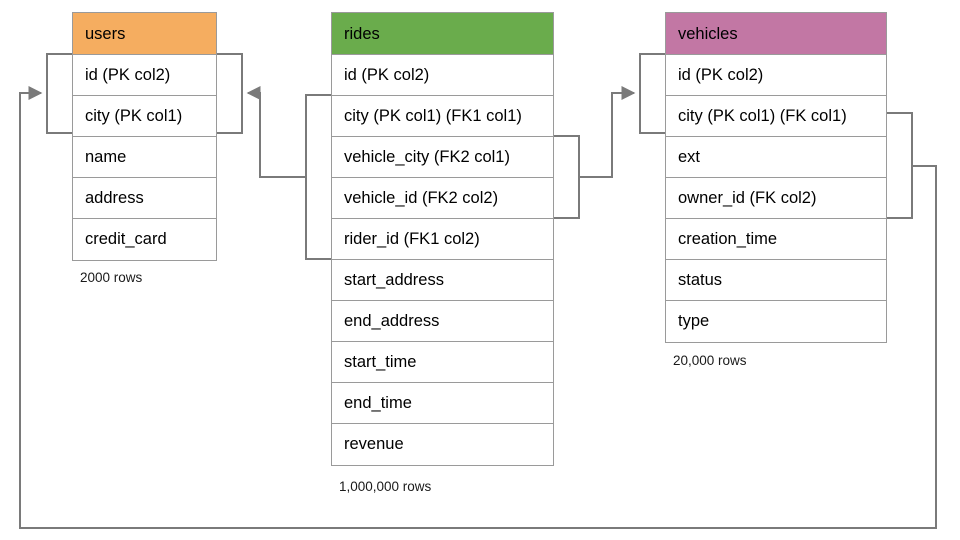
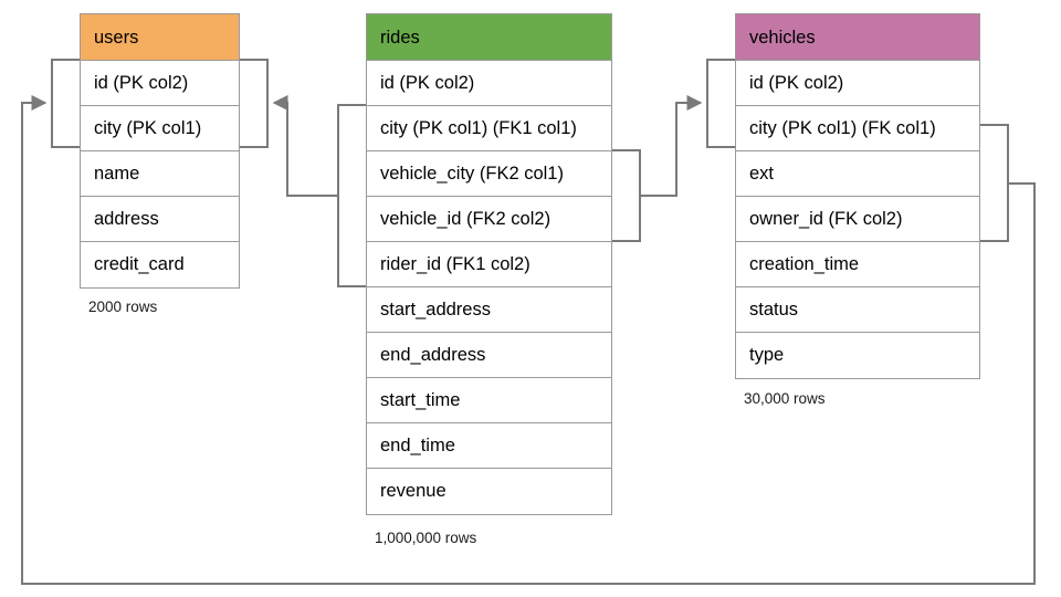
  users
  id (PK col2)
  city (PK col1)
  name
  address
  credit_card
  2000 rows
  rides
  id (PK col2)
  city (PK col1) (FK1 col1)
  vehicle_city (FK2 col1)
  vehicle_id (FK2 col2)
  rider_id (FK1 col2)
  start_address
  end_address
  start_time
  end_time
  revenue
  1,000,000 rows
  vehicles
  id (PK col2)
  city (PK col1) (FK col1)
  ext
  owner_id (FK col2)
  creation_time
  status
  type
- 20,000 rows
+ 30,000 rows
